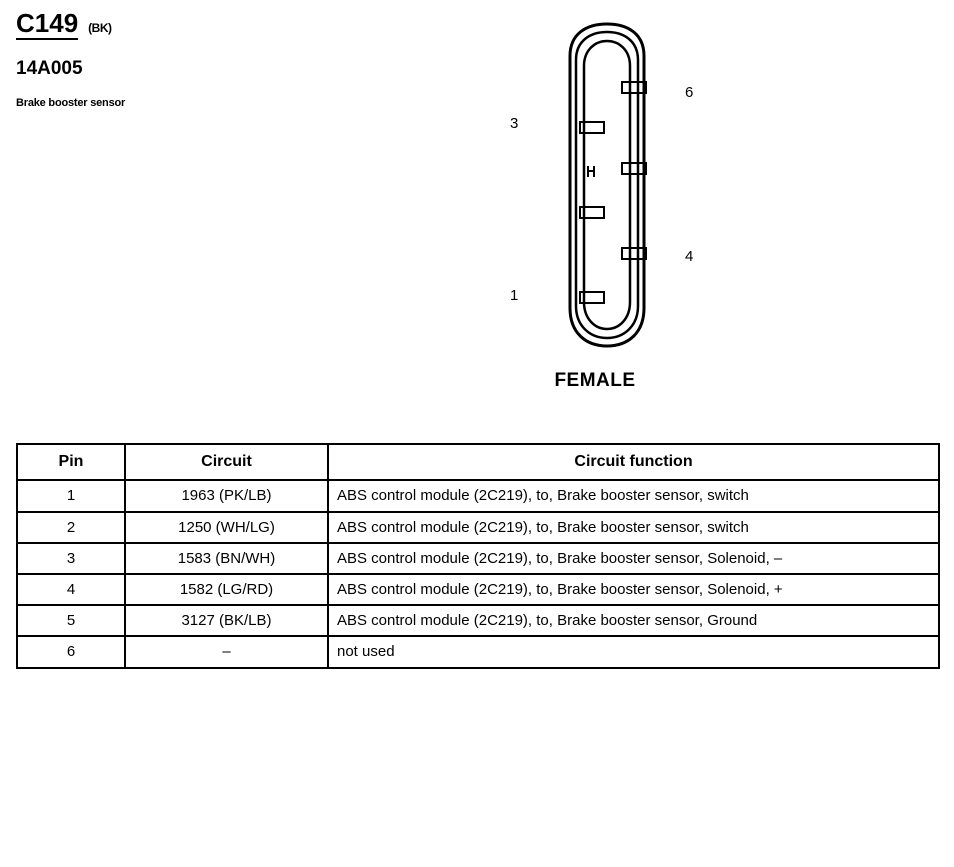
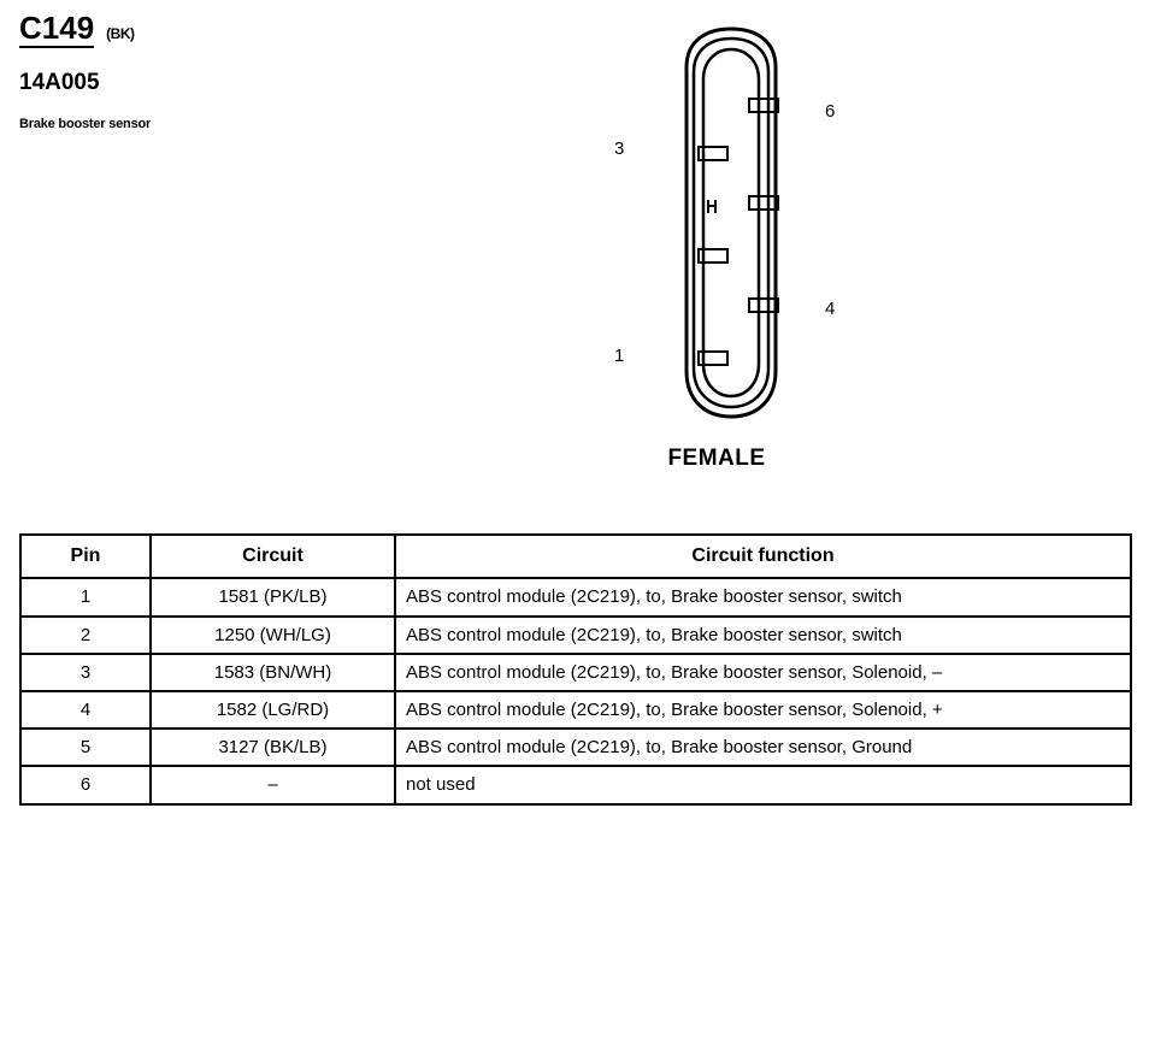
  C149
  (BK)
  14A005
  Brake booster sensor
  3
  1
  6
  4
  FEMALE
  Pin	Circuit	Circuit function
- 1	1963 (PK/LB)	ABS control module (2C219), to, Brake booster sensor, switch
+ 1	1581 (PK/LB)	ABS control module (2C219), to, Brake booster sensor, switch
  2	1250 (WH/LG)	ABS control module (2C219), to, Brake booster sensor, switch
  3	1583 (BN/WH)	ABS control module (2C219), to, Brake booster sensor, Solenoid, –
  4	1582 (LG/RD)	ABS control module (2C219), to, Brake booster sensor, Solenoid, +
  5	3127 (BK/LB)	ABS control module (2C219), to, Brake booster sensor, Ground
  6	–	not used
